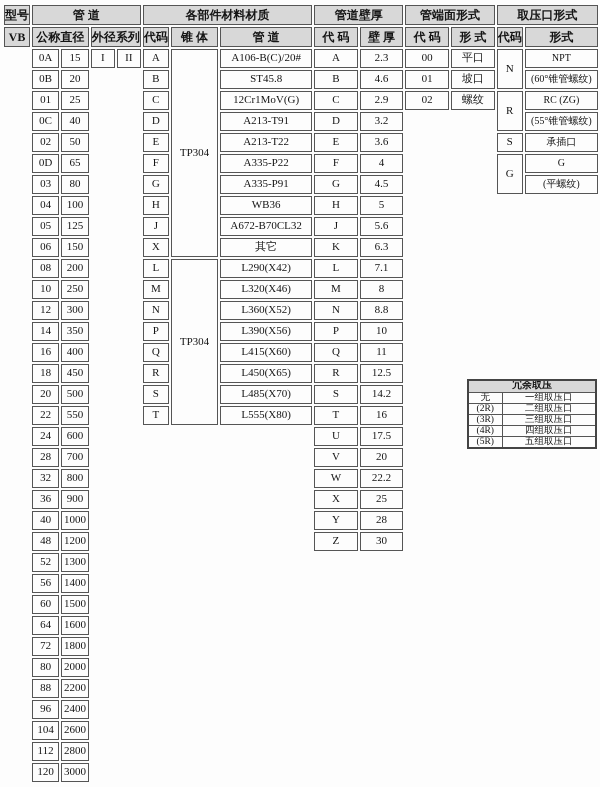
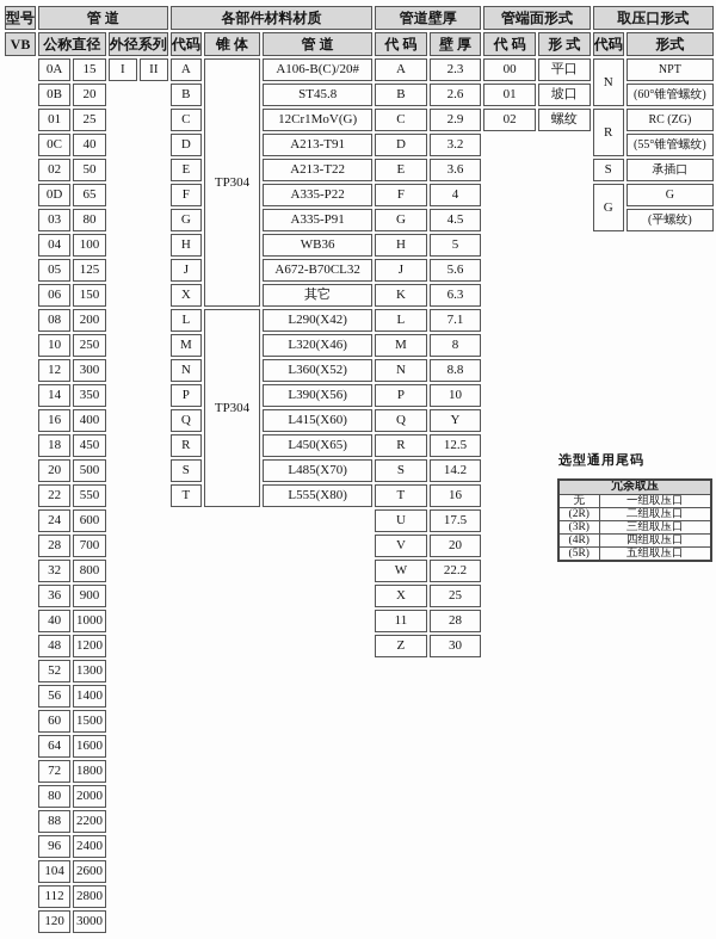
  型号	管 道	各部件材料材质	管道壁厚	管端面形式	取压口形式
  VB	公称直径	外径系列	代码	锥 体	管 道	代 码	壁 厚	代 码	形 式	代码	形式
  	0A	15	I	II	A	TP304	A106-B(C)/20#	A	2.3	00	平口	N	NPT
- 	0B	20			B	ST45.8	B	4.6	01	坡口	(60°锥管螺纹)
+ 	0B	20			B	ST45.8	B	2.6	01	坡口	(60°锥管螺纹)
  	01	25			C	12Cr1MoV(G)	C	2.9	02	螺纹	R	RC (ZG)
  	0C	40			D	A213-T91	D	3.2			(55°锥管螺纹)
  	02	50			E	A213-T22	E	3.6			S	承插口
  	0D	65			F	A335-P22	F	4			G	G
  	03	80			G	A335-P91	G	4.5			(平螺纹)
  	04	100			H	WB36	H	5
  	05	125			J	A672-B70CL32	J	5.6
  	06	150			X	其它	K	6.3
  	08	200			L	TP304	L290(X42)	L	7.1
  	10	250			M	L320(X46)	M	8
  	12	300			N	L360(X52)	N	8.8
  	14	350			P	L390(X56)	P	10
- 	16	400			Q	L415(X60)	Q	11
+ 	16	400			Q	L415(X60)	Q	Y
  	18	450			R	L450(X65)	R	12.5
  	20	500			S	L485(X70)	S	14.2
  	22	550			T	L555(X80)	T	16
  	24	600						U	17.5
  	28	700						V	20
  	32	800						W	22.2
  	36	900						X	25
- 	40	1000						Y	28
+ 	40	1000						11	28
  	48	1200						Z	30
  	52	1300
  	56	1400
  	60	1500
  	64	1600
  	72	1800
  	80	2000
  	88	2200
  	96	2400
  	104	2600
  	112	2800
  	120	3000
+ 选型通用尾码
  冗余取压
  无	一组取压口
  (2R)	二组取压口
  (3R)	三组取压口
  (4R)	四组取压口
  (5R)	五组取压口
